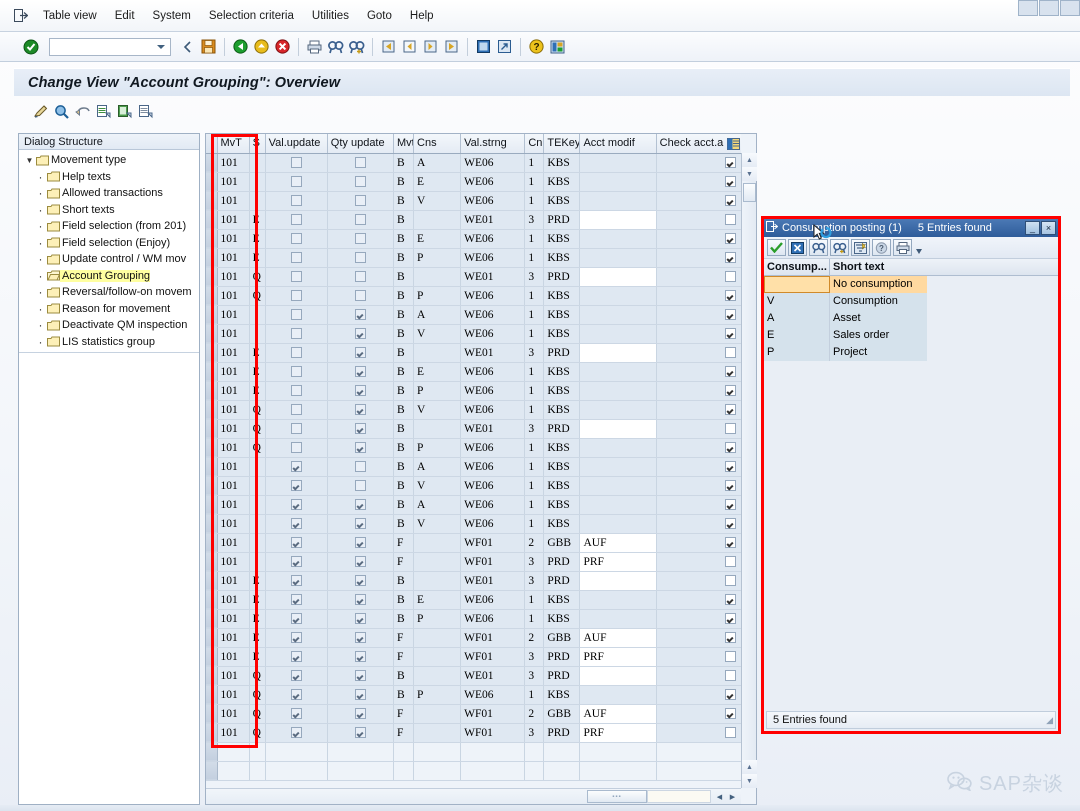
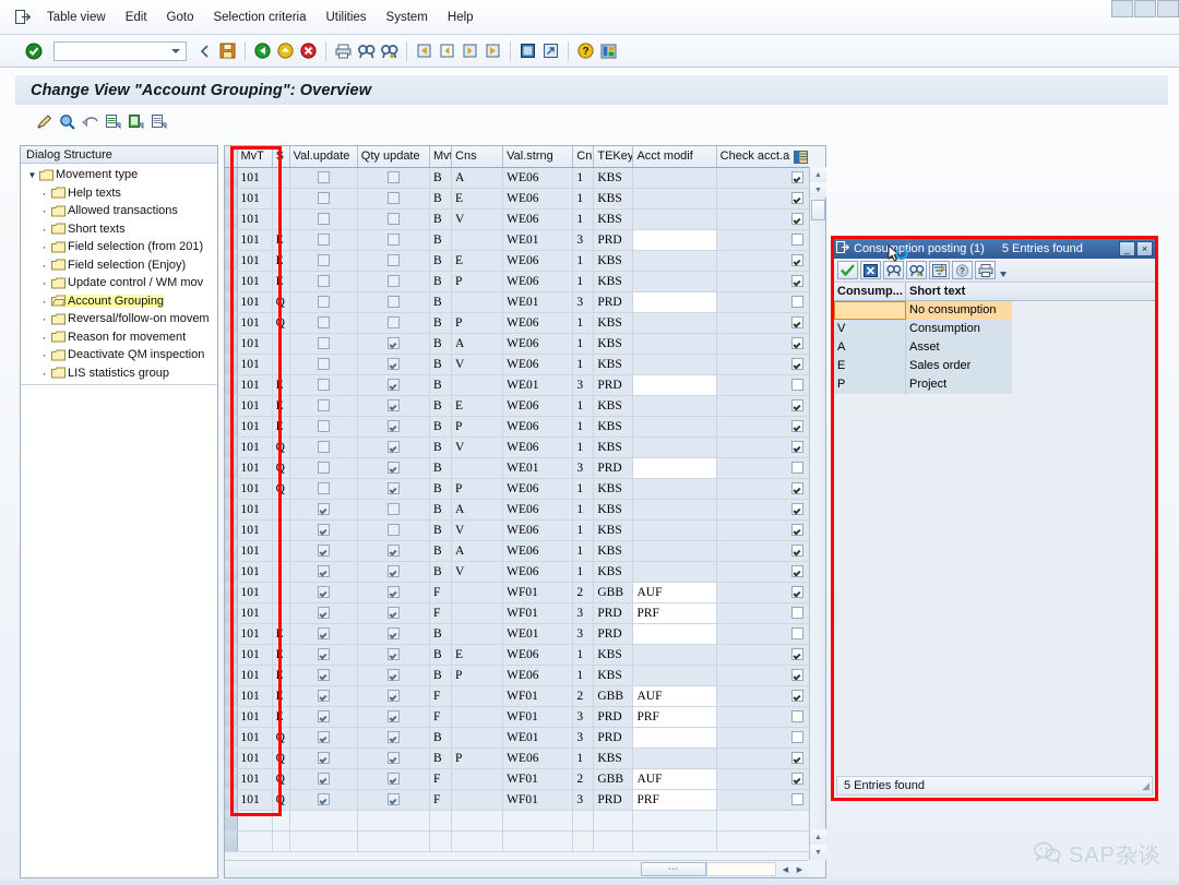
  Table view
  Edit
- System
+ Goto
  Selection criteria
  Utilities
- Goto
+ System
  Help
  ?
  Change View "Account Grouping": Overview
  Dialog Structure
  ▼
  Movement type
  ·
  Help texts
  ·
  Allowed transactions
  ·
  Short texts
  ·
  Field selection (from 201)
  ·
  Field selection (Enjoy)
  ·
  Update control / WM mov
  ·
  Account Grouping
  ·
  Reversal/follow-on movem
  ·
  Reason for movement
  ·
  Deactivate QM inspection
  ·
  LIS statistics group
  	MvT	S	Val.update	Qty update	Mv	Cns	Val.strng	Cn	TEKey	Acct modif	Check acct.a
  	101				B	A	WE06	1	KBS
  	101				B	E	WE06	1	KBS
  	101				B	V	WE06	1	KBS
  	101	E			B		WE01	3	PRD
  	101	E			B	E	WE06	1	KBS
  	101	E			B	P	WE06	1	KBS
  	101	Q			B		WE01	3	PRD
  	101	Q			B	P	WE06	1	KBS
  	101				B	A	WE06	1	KBS
  	101				B	V	WE06	1	KBS
  	101	E			B		WE01	3	PRD
  	101	E			B	E	WE06	1	KBS
  	101	E			B	P	WE06	1	KBS
  	101	Q			B	V	WE06	1	KBS
  	101	Q			B		WE01	3	PRD
  	101	Q			B	P	WE06	1	KBS
  	101				B	A	WE06	1	KBS
  	101				B	V	WE06	1	KBS
  	101				B	A	WE06	1	KBS
  	101				B	V	WE06	1	KBS
  	101				F		WF01	2	GBB	AUF
  	101				F		WF01	3	PRD	PRF
  	101	E			B		WE01	3	PRD
  	101	E			B	E	WE06	1	KBS
  	101	E			B	P	WE06	1	KBS
  	101	E			F		WF01	2	GBB	AUF
  	101	E			F		WF01	3	PRD	PRF
  	101	Q			B		WE01	3	PRD
  	101	Q			B	P	WE06	1	KBS
  	101	Q			F		WF01	2	GBB	AUF
  	101	Q			F		WF01	3	PRD	PRF
  Consumtion posting (1)
  5 Entries found
  _
  ×
  ?
  Consump...
  Short text
  No consumption
  V
  Consumption
  A
  Asset
  E
  Sales order
  P
  Project
  5 Entries found
  ◢
  SAP杂谈
